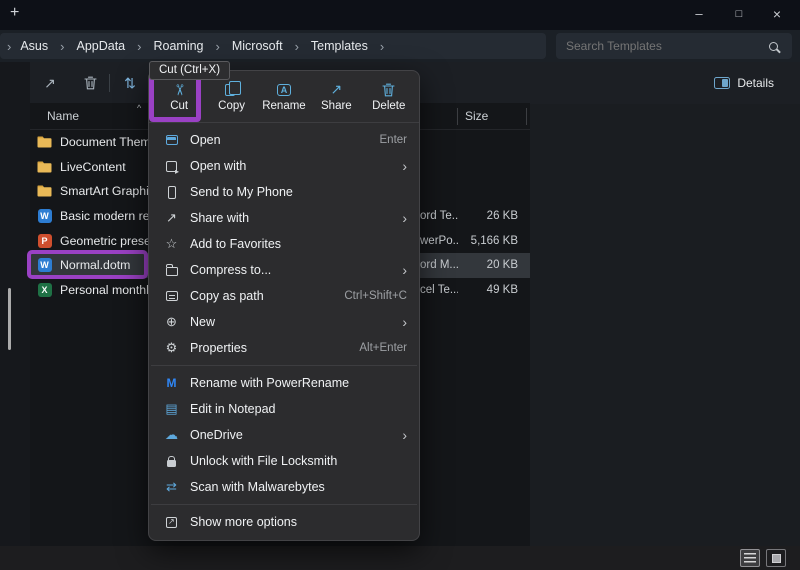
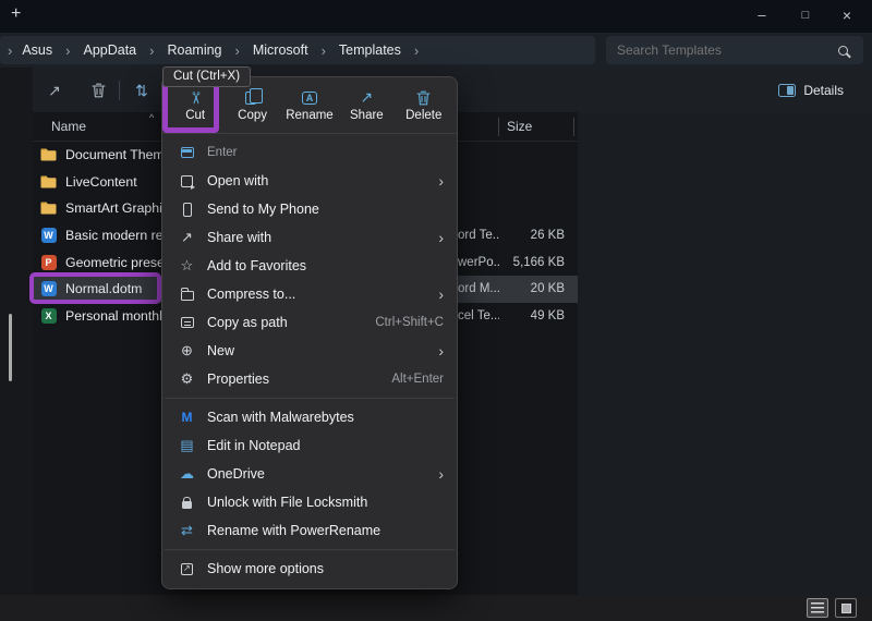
  +
  –
  □
  ×
  ›
  Asus
  ›
  AppData
  ›
  Roaming
  ›
  Microsoft
  ›
  Templates
  ›
  Search Templates
  ↗
  ⇅
  Details
  Name
  ^
  Size
  Document Them
  LiveContent
  SmartArt Graph
  W
  Basic modern re
  ord Te..
  26 KB
  P
  werPo..
  5,166 KB
  W
  Normal.dotm
  ord M...
  20 KB
  X
  Personal month
  cel Te...
  49 KB
  Cut
  Copy
  A
  Rename
  ↗
  Share
  Delete
- Open
  Enter
  Open with
  ›
  Send to My Phone
  ↗
  Share with
  ›
  ☆
  Add to Favorites
  Compress to...
  ›
  Copy as path
  Ctrl+Shift+C
  ⊕
  New
  ›
  ⚙
  Properties
  Alt+Enter
  M
- Rename with PowerRename
+ Scan with Malwarebytes
  ▤
  Edit in Notepad
  ☁
  OneDrive
  ›
  Unlock with File Locksmith
  ⇄
- Scan with Malwarebytes
+ Rename with PowerRename
  Show more options
  Cut (Ctrl+X)
